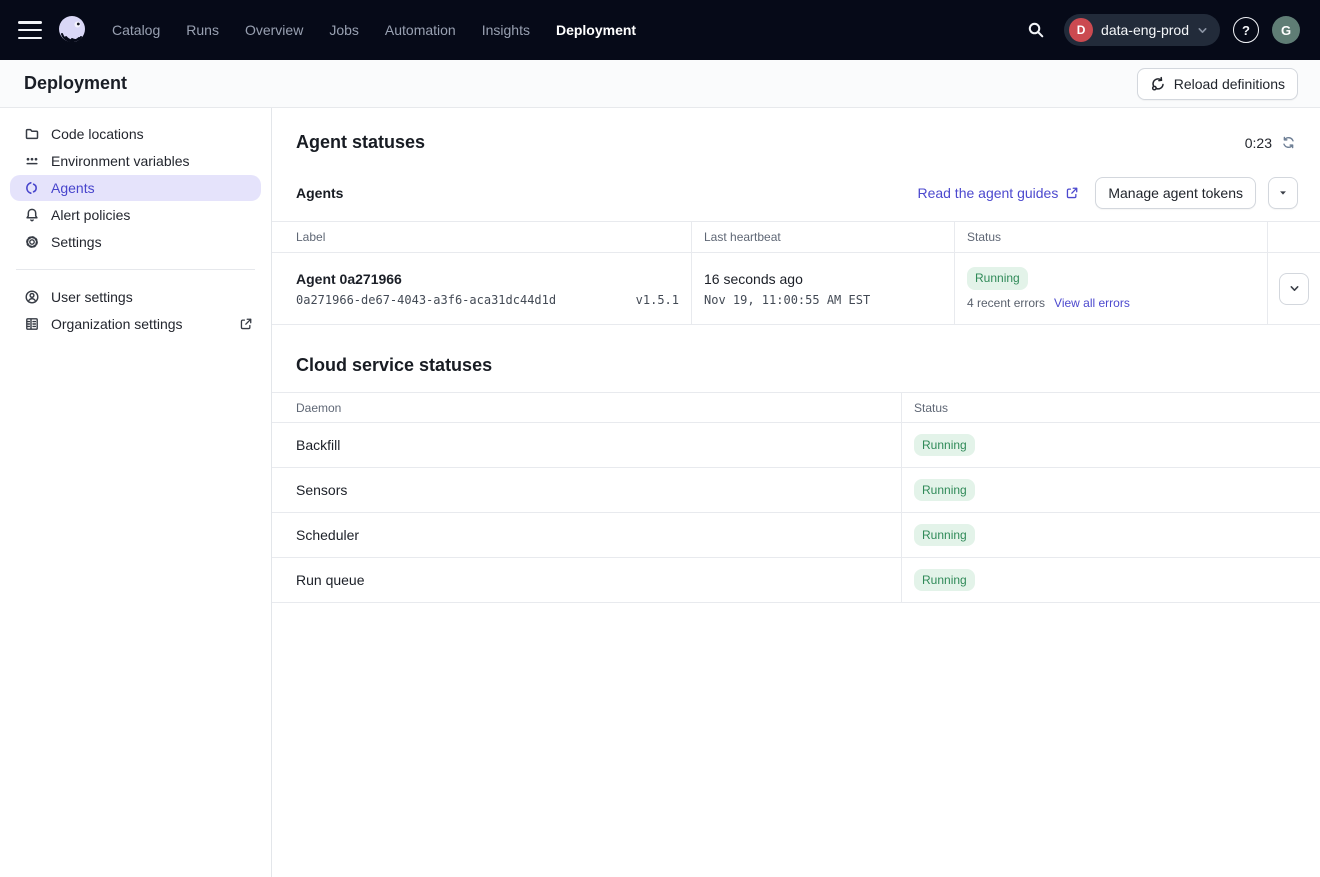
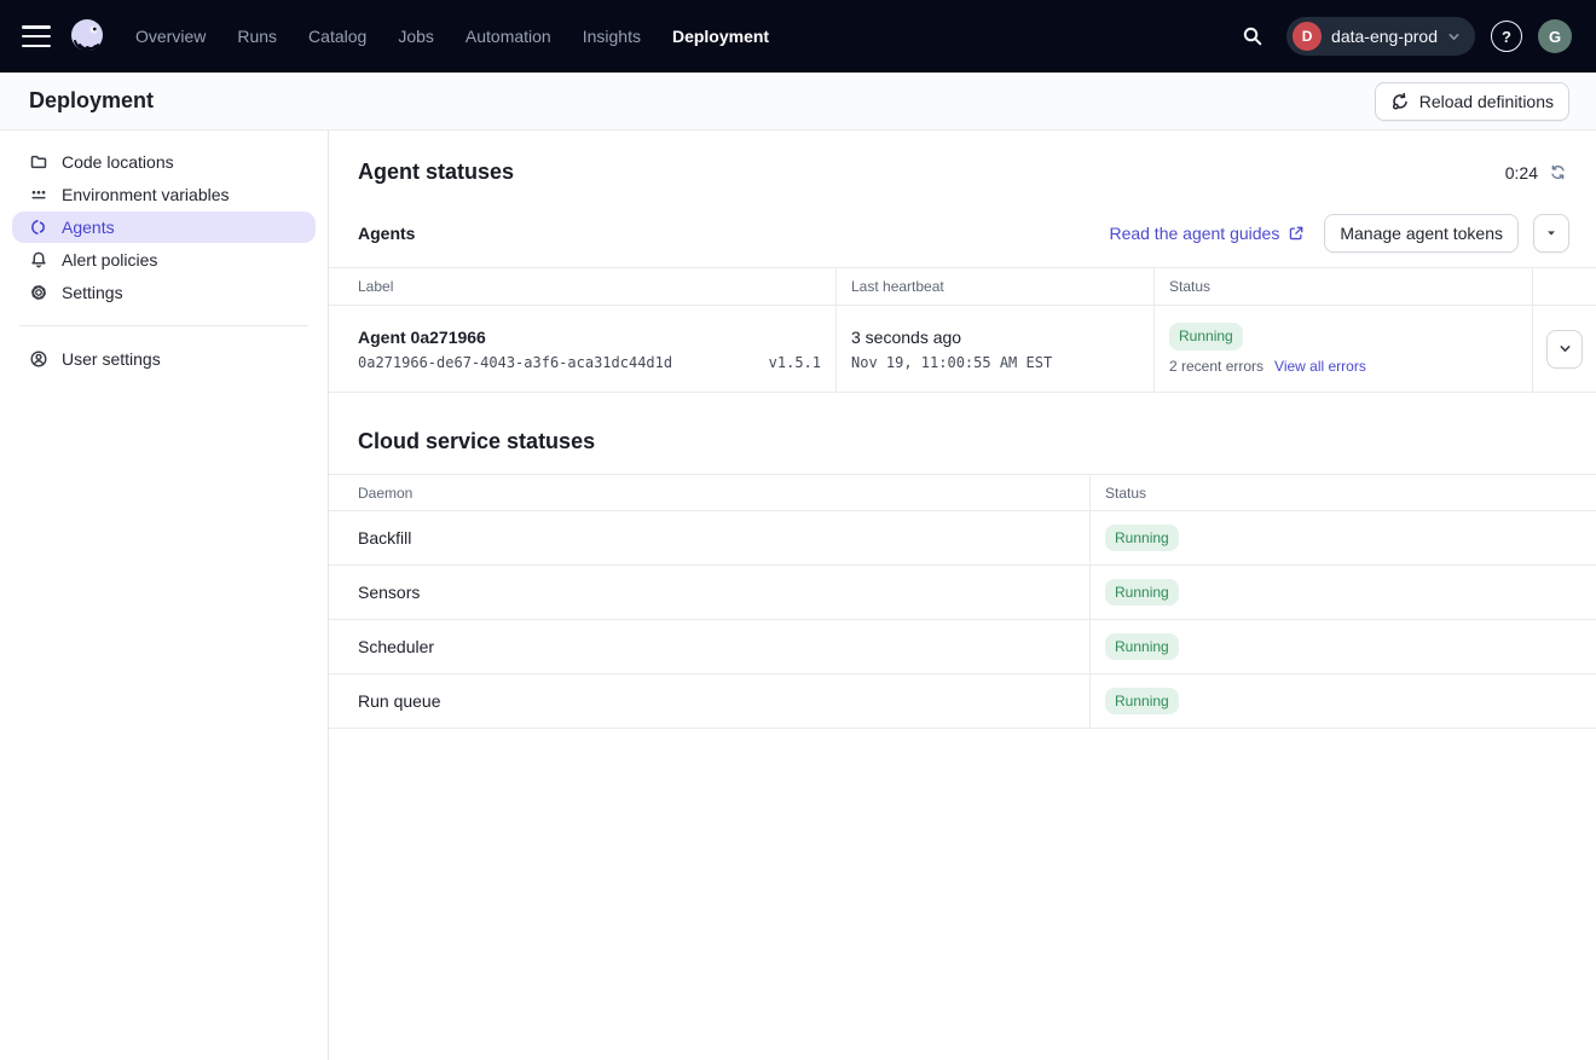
- Catalog
+ Overview
  Runs
- Overview
+ Catalog
  Jobs
  Automation
  Insights
  Deployment
  D
  data-eng-prod
  ?
  G
  Deployment
  Reload definitions
  Code locations
  Environment variables
  Agents
  Alert policies
  Settings
  User settings
- Organization settings
  Agent statuses
- 0:23
+ 0:24
  Agents
  Read the agent guides
  Manage agent tokens
  Label
  Last heartbeat
  Status
  Agent 0a271966
  0a271966-de67-4043-a3f6-aca31dc44d1d
  v1.5.1
- 16 seconds ago
+ 3 seconds ago
  Nov 19, 11:00:55 AM EST
  Running
- 4 recent errors
+ 2 recent errors
  View all errors
  Cloud service statuses
  Daemon
  Status
  Backfill
  Running
  Sensors
  Running
  Scheduler
  Running
  Run queue
  Running
